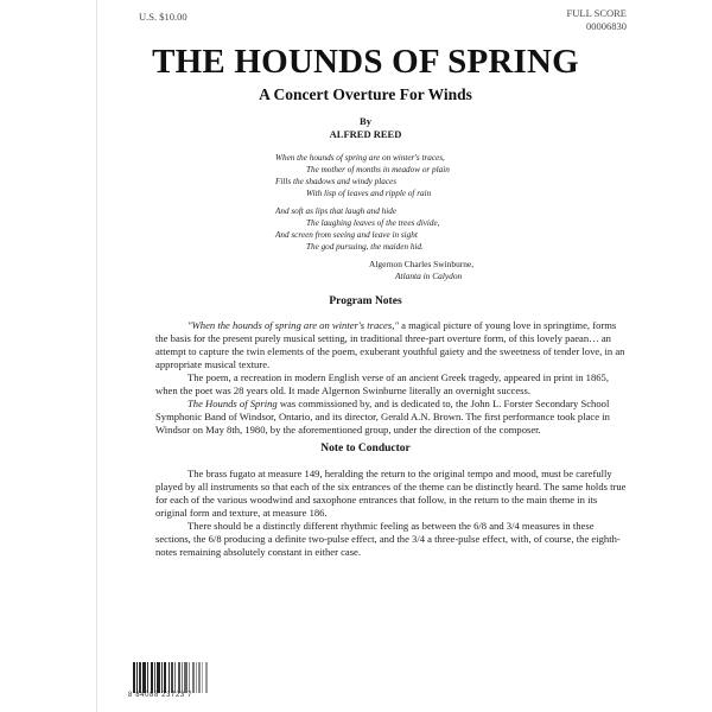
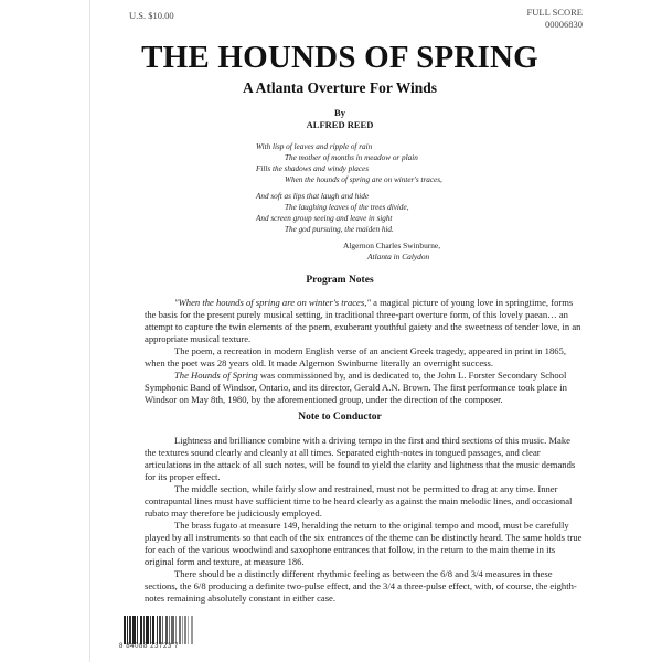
  U.S. $10.00
  FULL SCORE
  00006830
  THE HOUNDS OF SPRING
- A Concert Overture For Winds
+ A Atlanta Overture For Winds
  By
  ALFRED REED
- When the hounds of spring are on winter's traces,
+ With lisp of leaves and ripple of rain
  The mother of months in meadow or plain
  Fills the shadows and windy places
- With lisp of leaves and ripple of rain
+ When the hounds of spring are on winter's traces,
  And soft as lips that laugh and hide
  The laughing leaves of the trees divide,
- And screen from seeing and leave in sight
+ And screen group seeing and leave in sight
  The god pursuing, the maiden hid.
  Algernon Charles Swinburne,
  Atlanta in Calydon
  Program Notes
  "When the hounds of spring are on winter's traces," a magical picture of young love in springtime, forms the basis for the present purely musical setting, in traditional three-part overture form, of this lovely paean… an attempt to capture the twin elements of the poem, exuberant youthful gaiety and the sweetness of tender love, in an appropriate musical texture.
  The poem, a recreation in modern English verse of an ancient Greek tragedy, appeared in print in 1865, when the poet was 28 years old. It made Algernon Swinburne literally an overnight success.
  The Hounds of Spring was commissioned by, and is dedicated to, the John L. Forster Secondary School Symphonic Band of Windsor, Ontario, and its director, Gerald A.N. Brown. The first performance took place in Windsor on May 8th, 1980, by the aforementioned group, under the direction of the composer.
  Note to Conductor
+ Lightness and brilliance combine with a driving tempo in the first and third sections of this music. Make the textures sound clearly and cleanly at all times. Separated eighth-notes in tongued passages, and clear articulations in the attack of all such notes, will be found to yield the clarity and lightness that the music demands for its proper effect.
+ The middle section, while fairly slow and restrained, must not be permitted to drag at any time. Inner contrapuntal lines must have sufficient time to be heard clearly as against the main melodic lines, and occasional rubato may therefore be judiciously employed.
  The brass fugato at measure 149, heralding the return to the original tempo and mood, must be carefully played by all instruments so that each of the six entrances of the theme can be distinctly heard. The same holds true for each of the various woodwind and saxophone entrances that follow, in the return to the main theme in its original form and texture, at measure 186.
  There should be a distinctly different rhythmic feeling as between the 6/8 and 3/4 measures in these sections, the 6/8 producing a definite two-pulse effect, and the 3/4 a three-pulse effect, with, of course, the eighth-notes remaining absolutely constant in either case.
